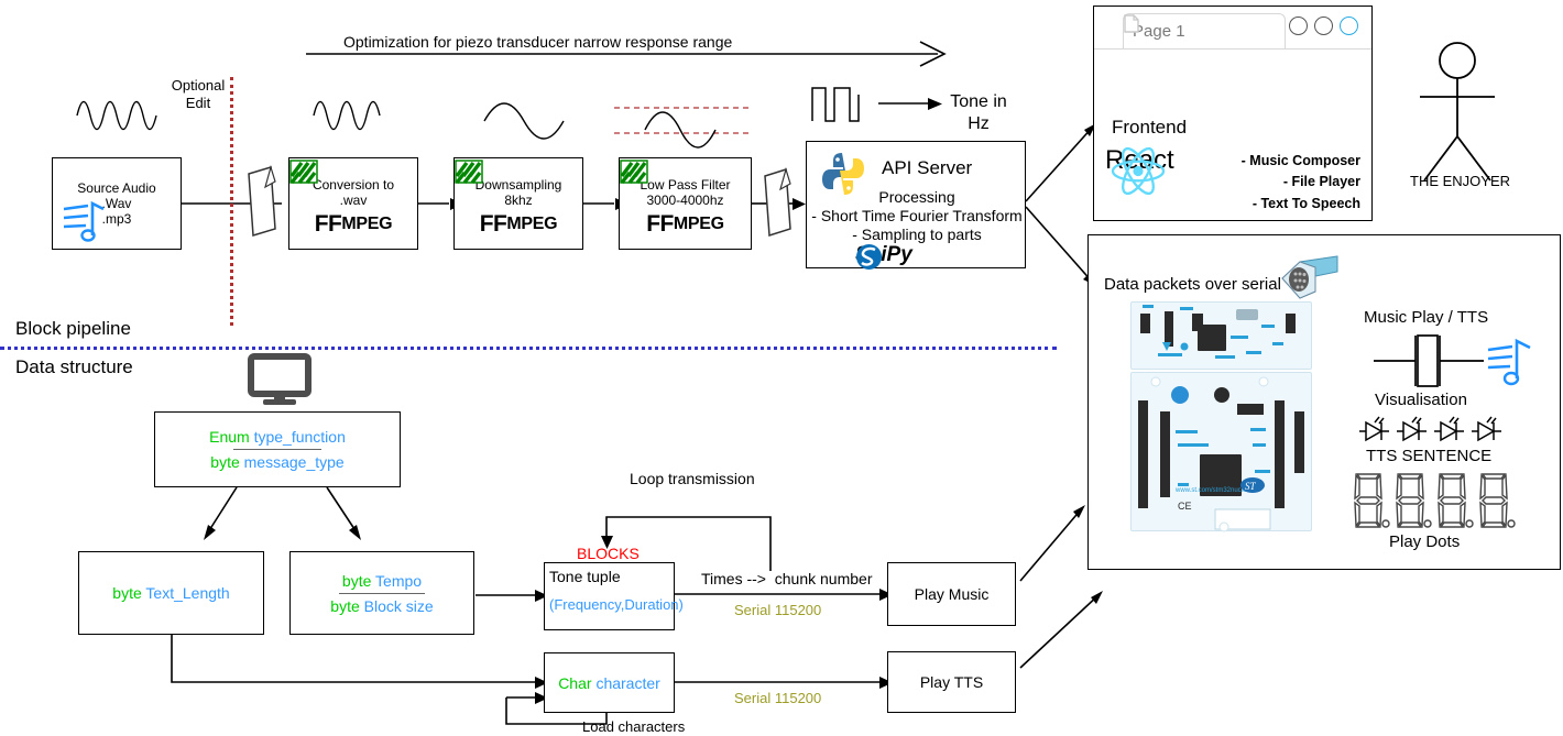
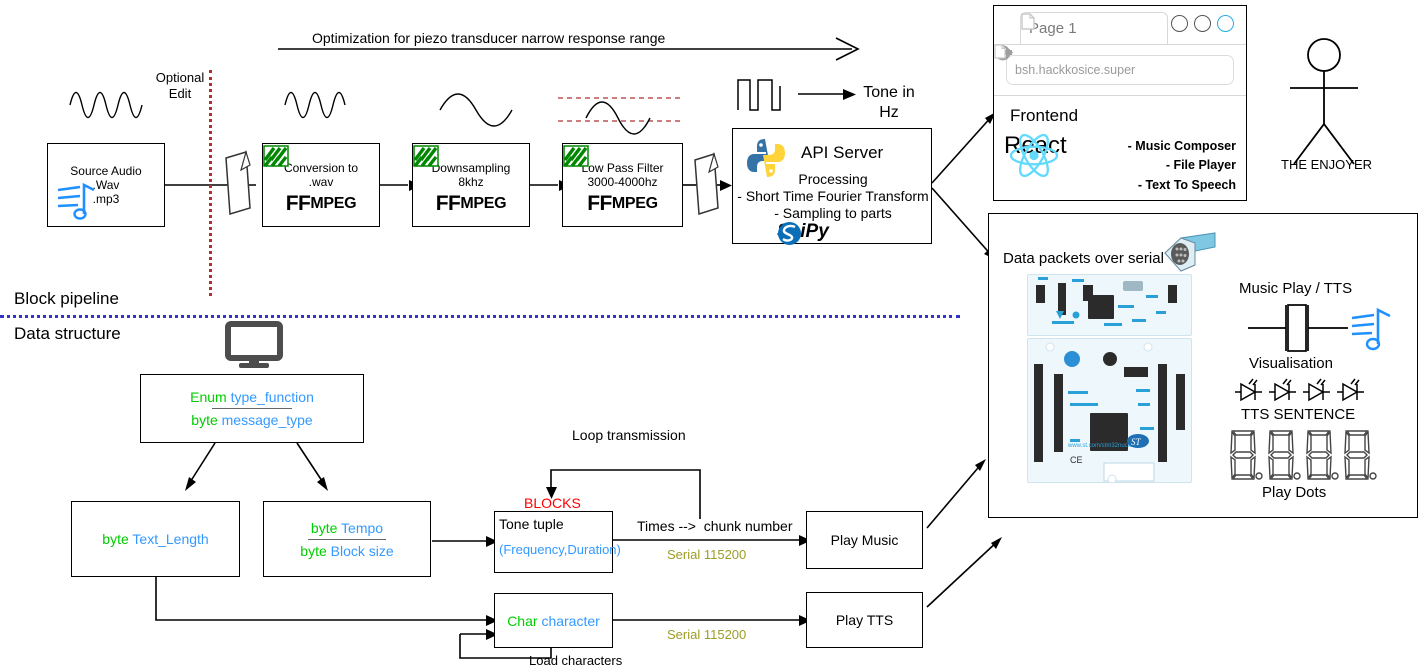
  Optimization for piezo transducer narrow response range
  Optional
  Edit
  Tone in
  Hz
  Source Audio
  .Wav
  .mp3
  Conversion to
  .wav
  FF
  MPEG
  Downsampling
  8khz
  FF
  MPEG
  Low Pass Filter
  3000-4000hz
  FF
  MPEG
  API Server
  Processing
  - Short Time Fourier Transform
  - Sampling to parts
  age 1
+ bsh.hackkosice.super
  Frontend
  React
  - Music Composer
  - File Player
  - Text To Speech
  THE ENJOYER
  Data packets over serial
  CE
  ST
  Music Play / TTS
  Visualisation
  TTS SENTENCE
  Play Dots
  Block pipeline
  Data structure
  Enum type_function
  byte message_type
  byte Text_Length
  byte Tempo
  byte Block size
  BLOCKS
  Tone tuple
  (Frequency,Duration)
  Char character
  Play Music
  Play TTS
  Loop transmission
  Times --> chunk number
  Serial 115200
  Serial 115200
  Load characters
